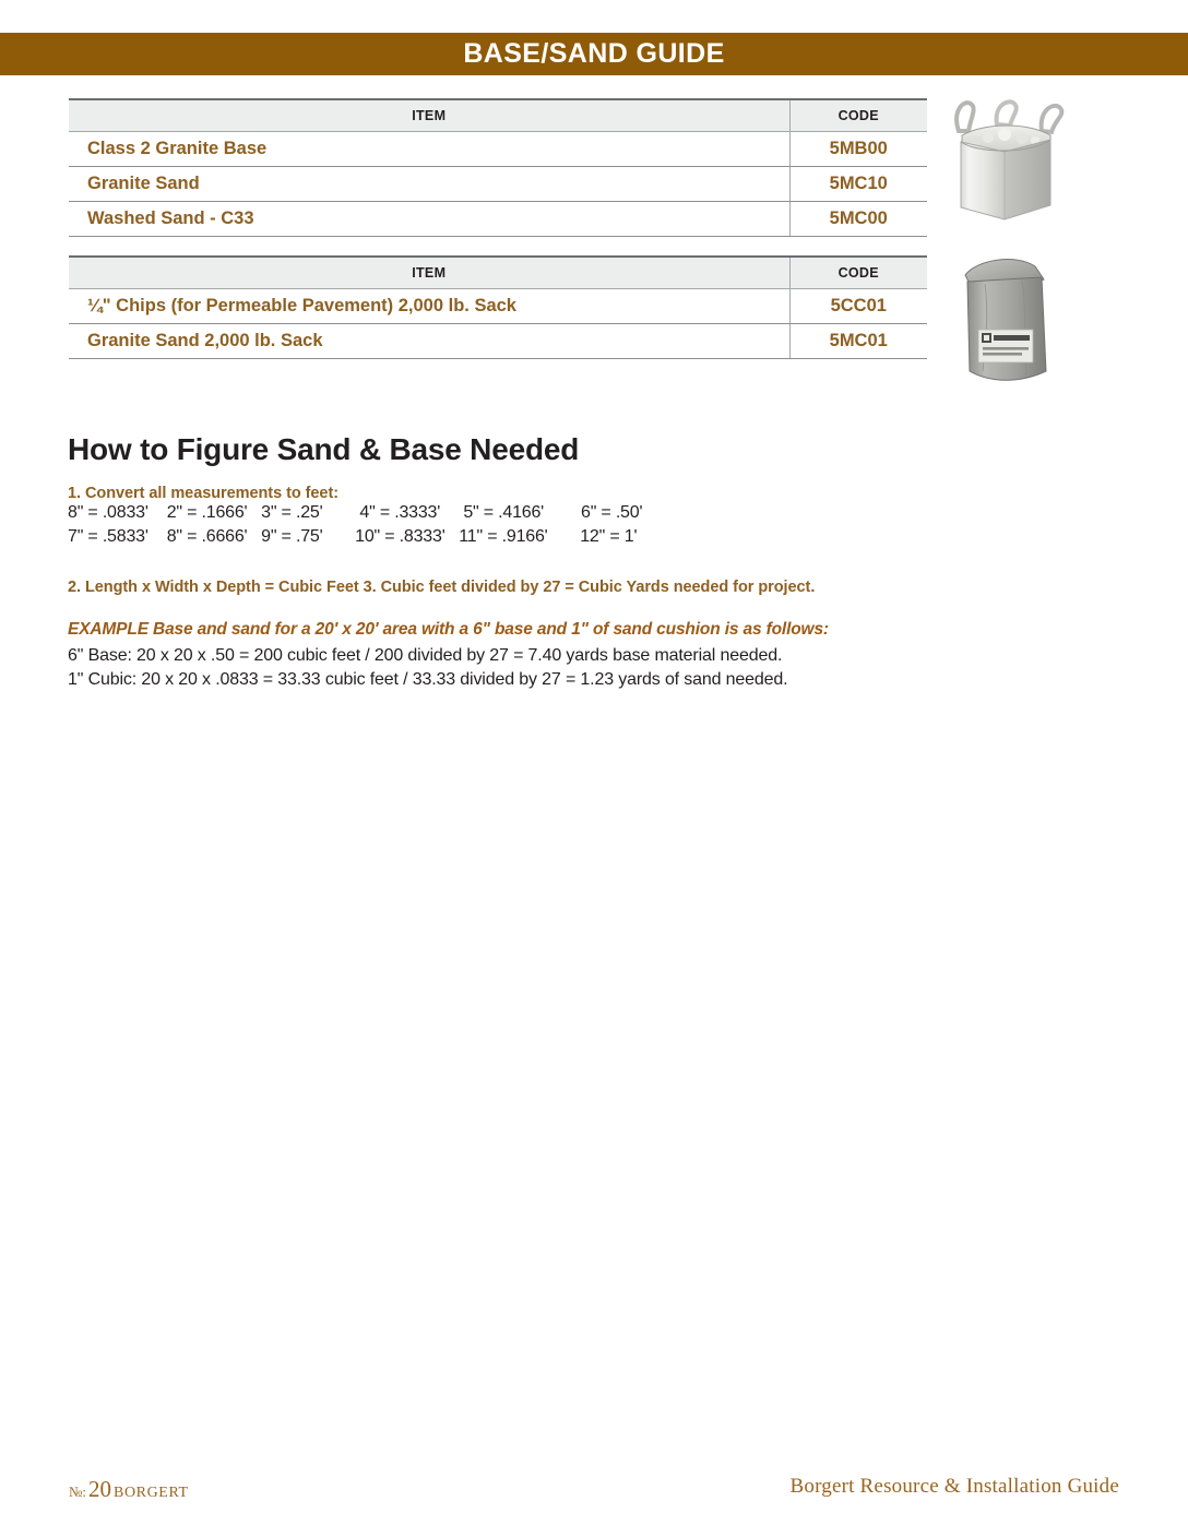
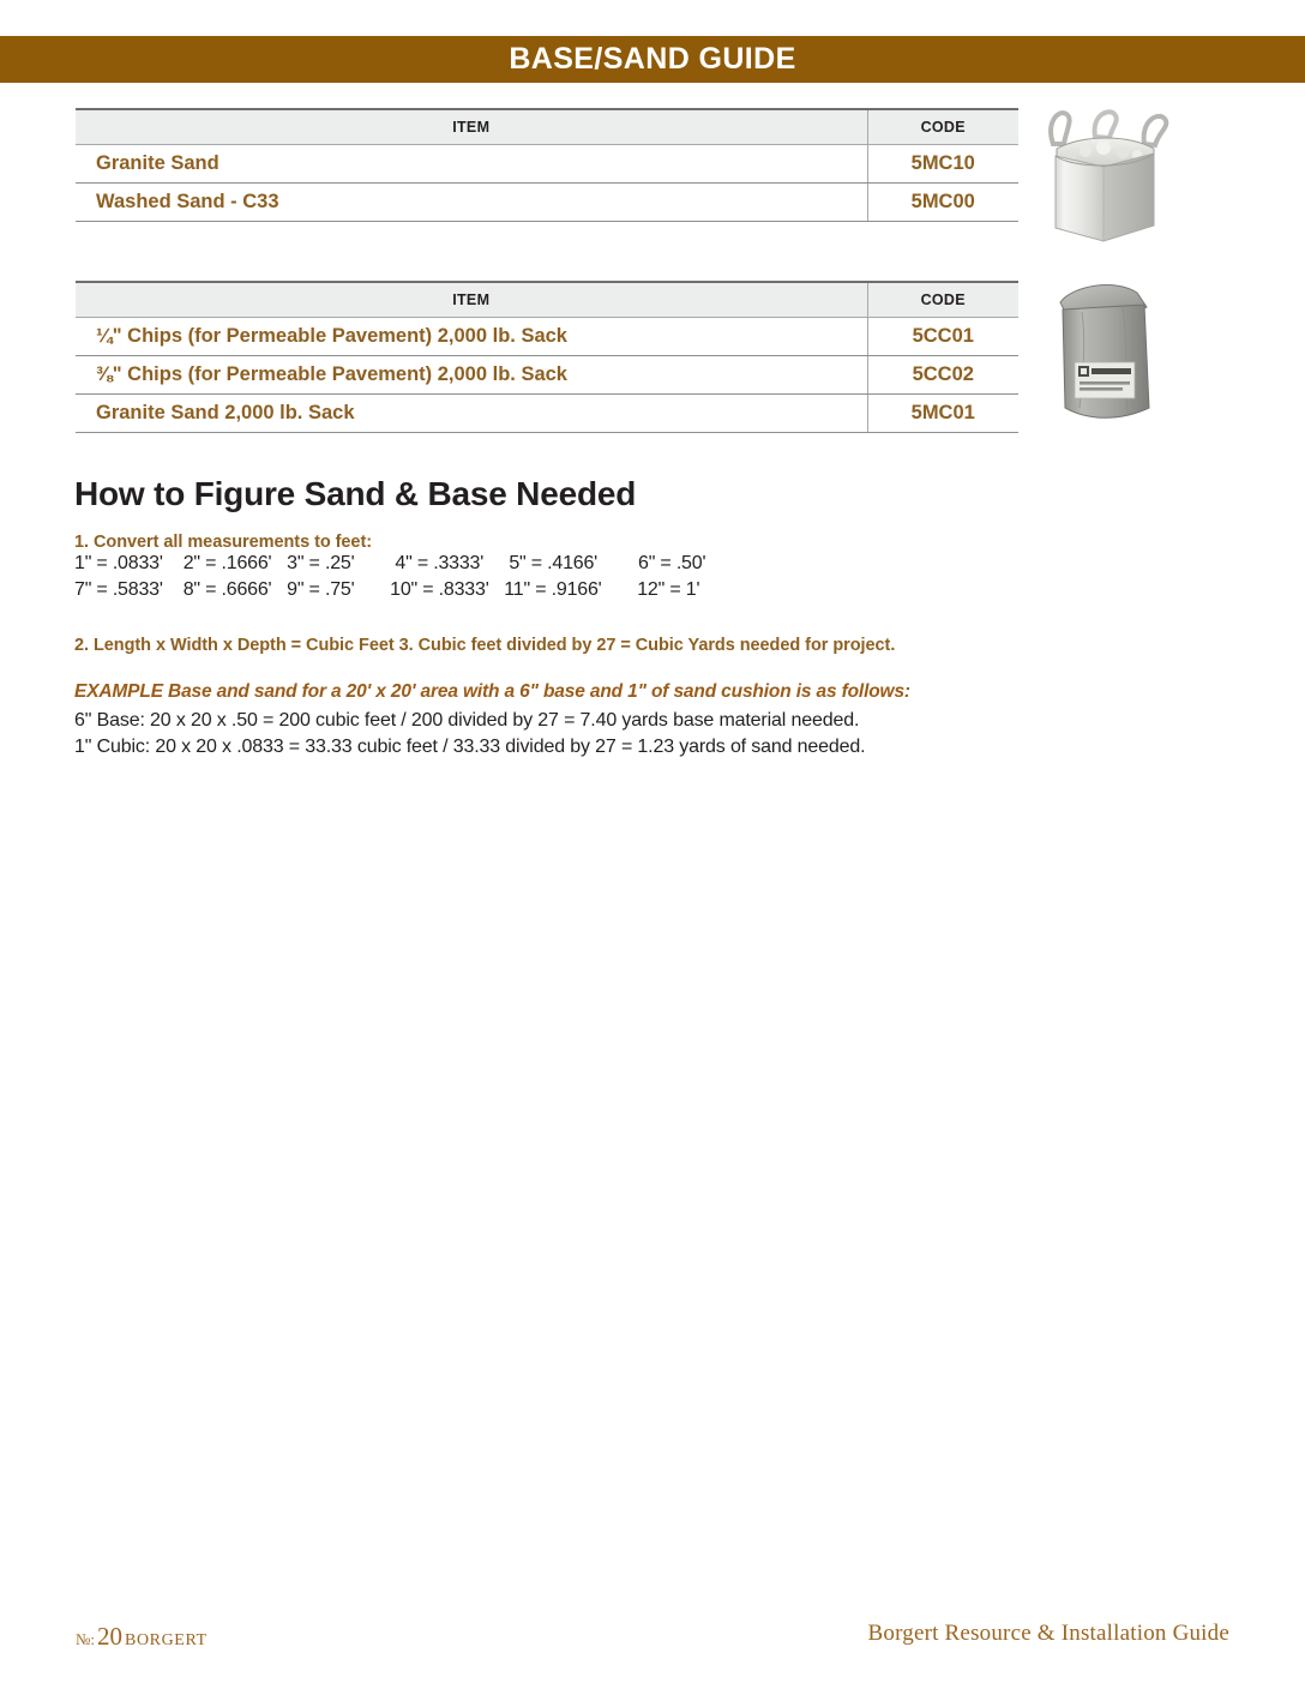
  BASE/SAND GUIDE
  ITEM	CODE
- Class 2 Granite Base	5MB00
  Granite Sand	5MC10
  Washed Sand - C33	5MC00
  ITEM	CODE
  ¼" Chips (for Permeable Pavement) 2,000 lb. Sack	5CC01
+ ⅜" Chips (for Permeable Pavement) 2,000 lb. Sack	5CC02
  Granite Sand 2,000 lb. Sack	5MC01
  How to Figure Sand & Base Needed
  1. Convert all measurements to feet:
- 8" = .0833' 2" = .1666' 3" = .25' 4" = .3333' 5" = .4166' 6" = .50'
+ 1" = .0833' 2" = .1666' 3" = .25' 4" = .3333' 5" = .4166' 6" = .50'
  7" = .5833' 8" = .6666' 9" = .75' 10" = .8333' 11" = .9166' 12" = 1'
  2. Length x Width x Depth = Cubic Feet 3. Cubic feet divided by 27 = Cubic Yards needed for project.
  EXAMPLE Base and sand for a 20' x 20' area with a 6" base and 1" of sand cushion is as follows:
  6" Base: 20 x 20 x .50 = 200 cubic feet / 200 divided by 27 = 7.40 yards base material needed.
  1" Cubic: 20 x 20 x .0833 = 33.33 cubic feet / 33.33 divided by 27 = 1.23 yards of sand needed.
  №: 20 BORGERT
  Borgert Resource & Installation Guide
